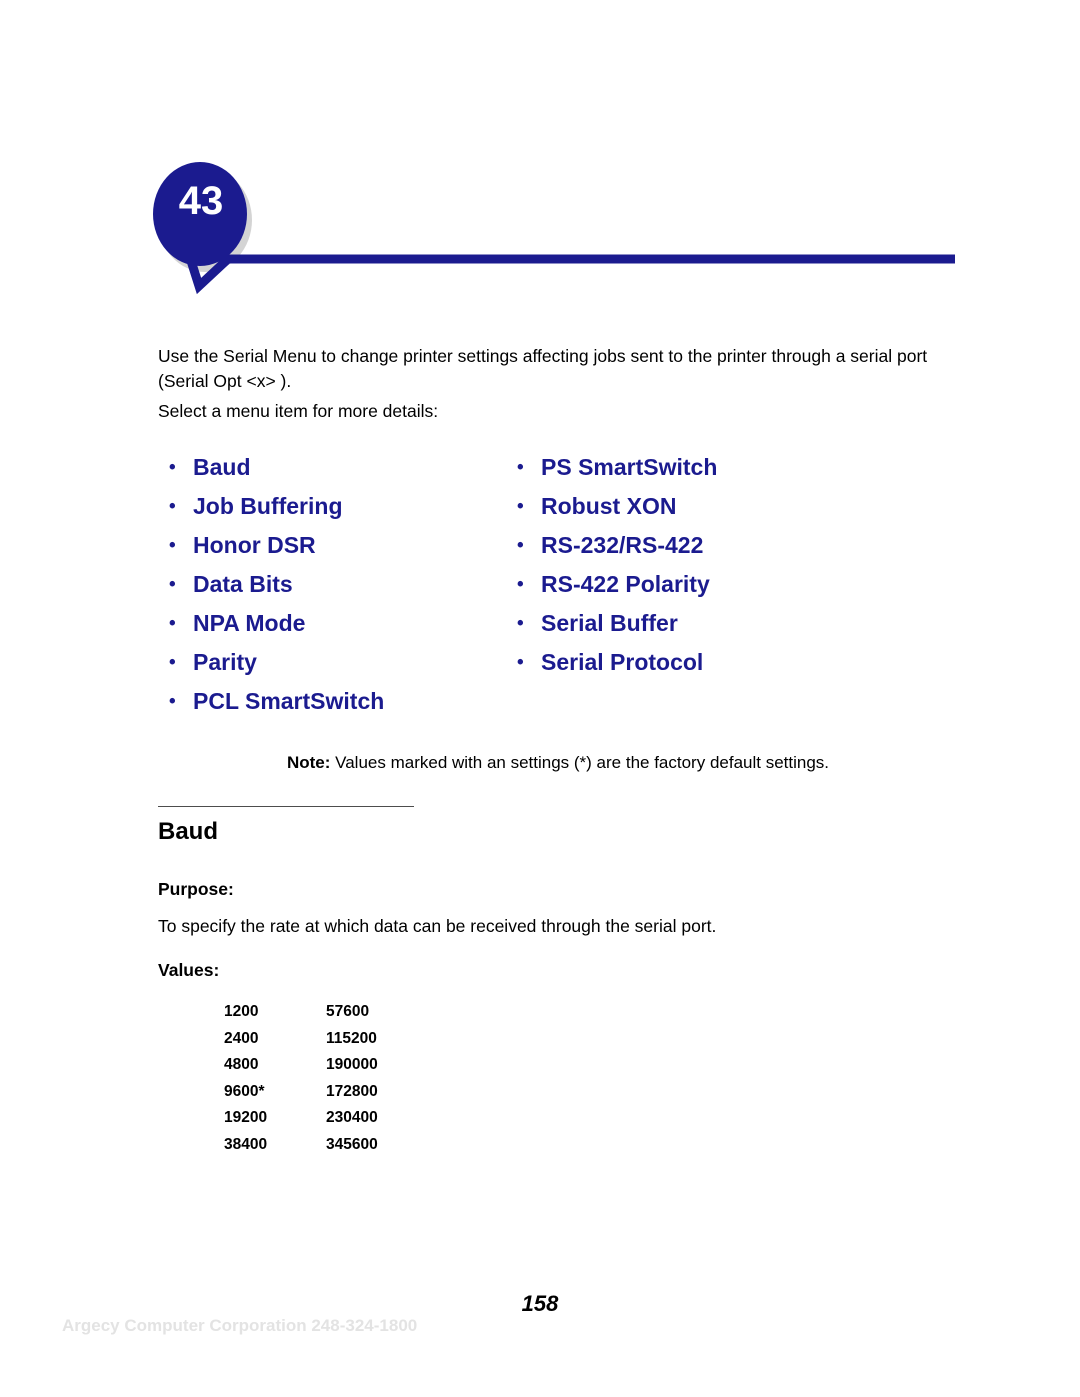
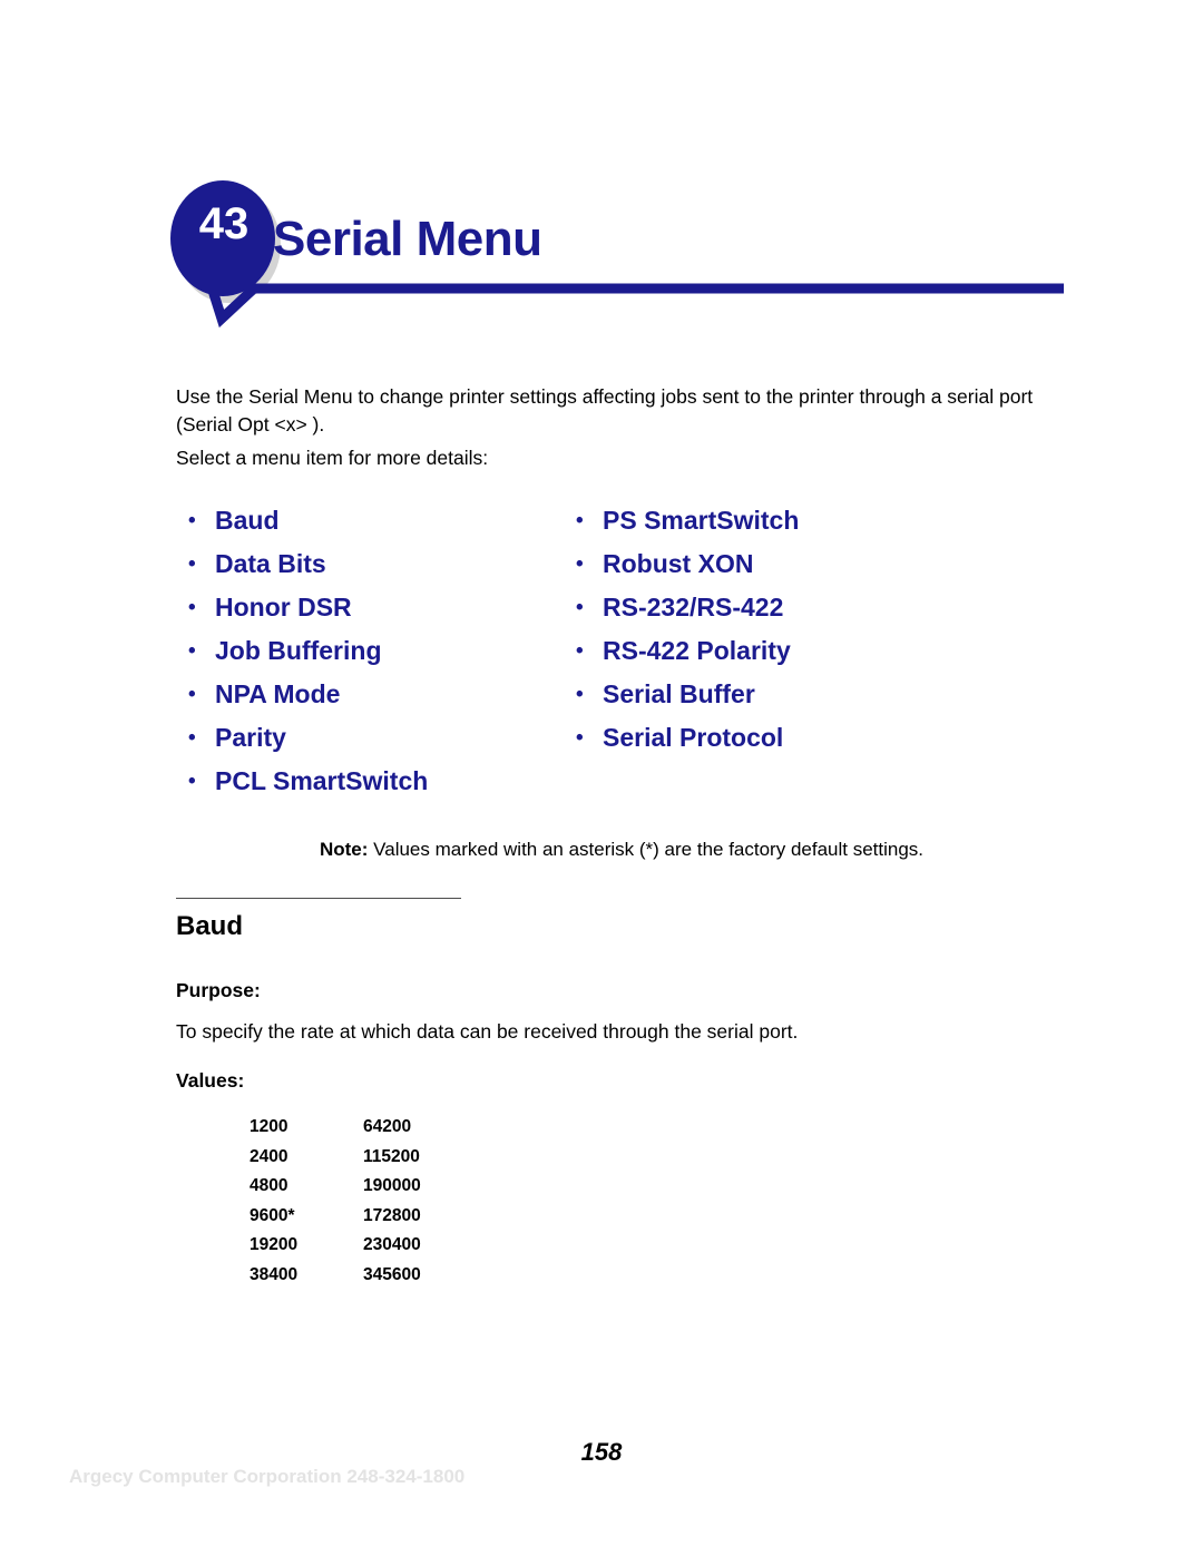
  43
+ Serial Menu
  Use the Serial Menu to change printer settings affecting jobs sent to the printer through a serial port (Serial Opt <x> ).
  Select a menu item for more details:
  •
  Baud
  •
- Job Buffering
+ Data Bits
  •
  Honor DSR
  •
- Data Bits
+ Job Buffering
  •
  NPA Mode
  •
  Parity
  •
  PCL SmartSwitch
  •
  PS SmartSwitch
  •
  Robust XON
  •
  RS-232/RS-422
  •
  RS-422 Polarity
  •
  Serial Buffer
  •
  Serial Protocol
- Note: Values marked with an settings (*) are the factory default settings.
+ Note: Values marked with an asterisk (*) are the factory default settings.
  Baud
  Purpose:
  To specify the rate at which data can be received through the serial port.
  Values:
- 1200	57600
+ 1200	64200
  2400	115200
  4800	190000
  9600*	172800
  19200	230400
  38400	345600
  158
  Argecy Computer Corporation 248-324-1800
